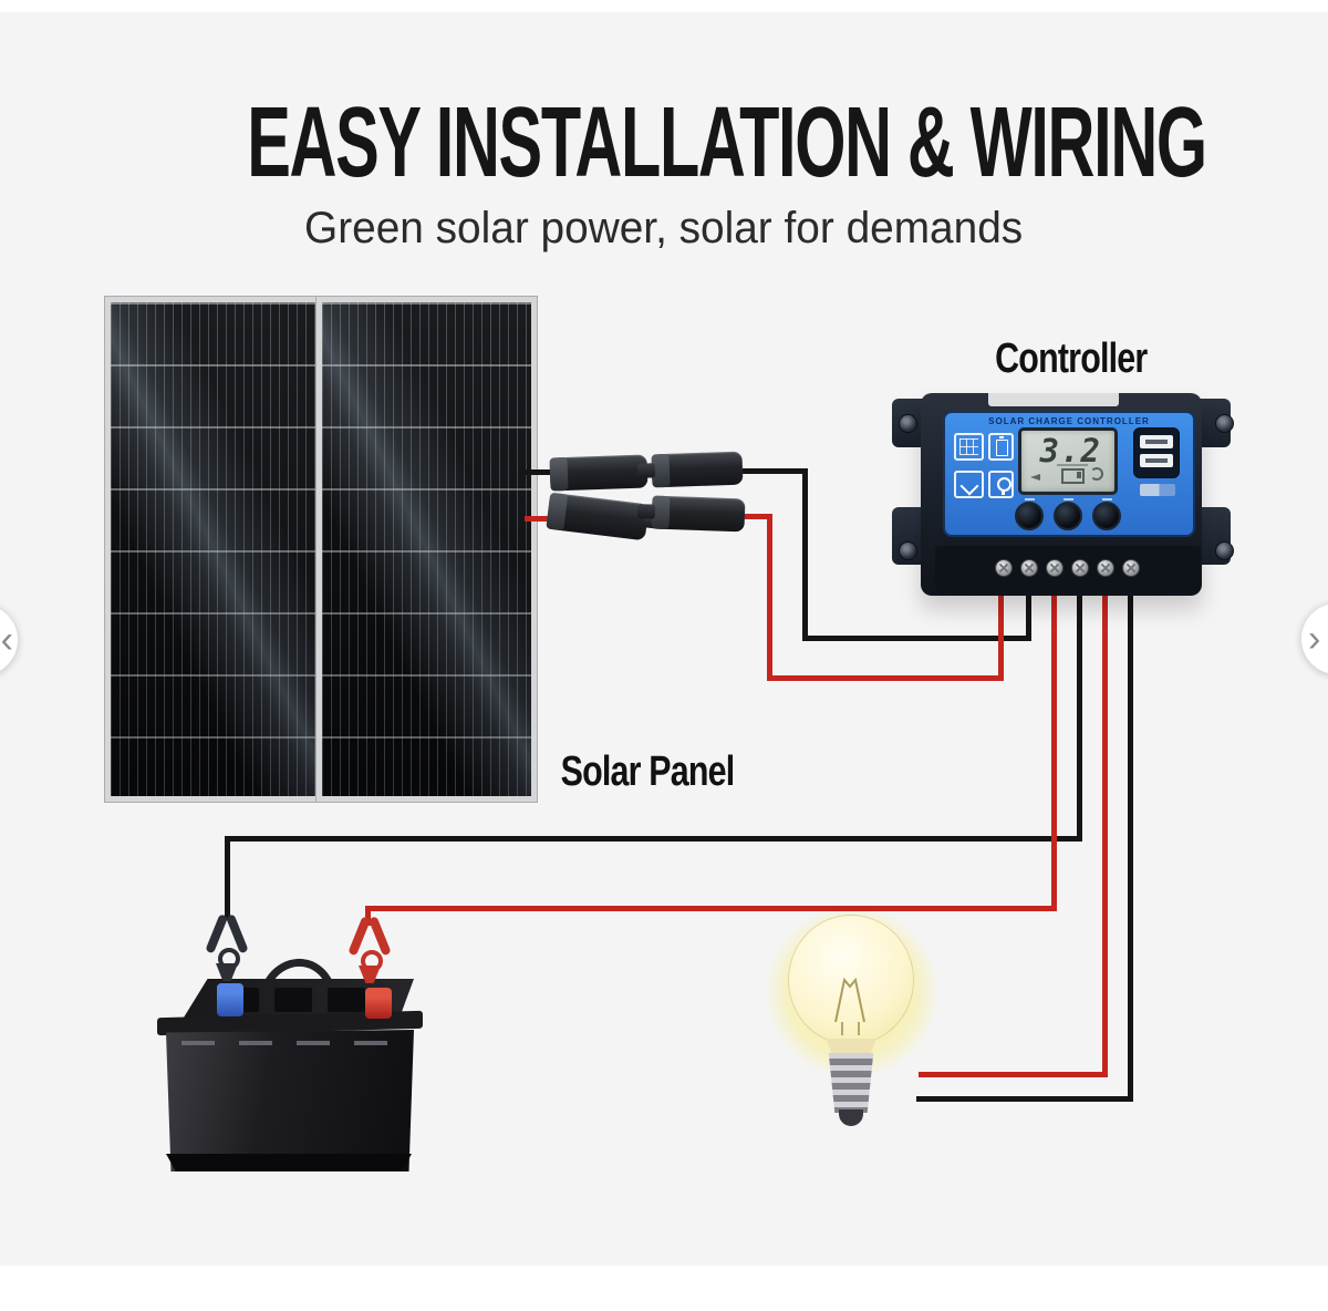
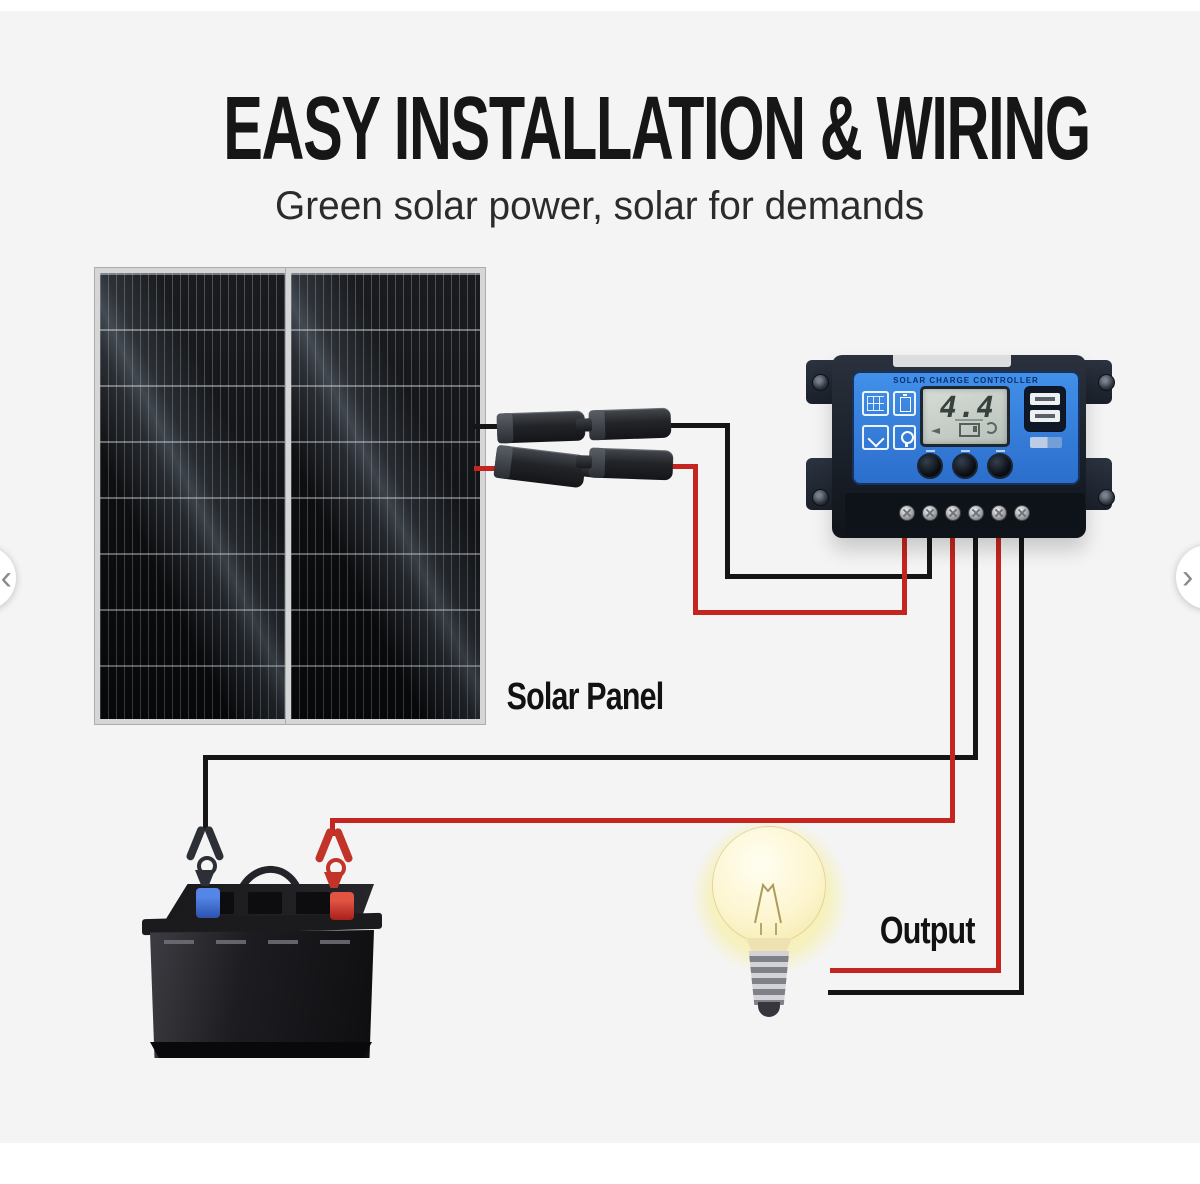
  EASY INSTALLATION & WIRING
  Green solar power, solar for demands
  SOLAR CHARGE CONTROLLER
- 3.2
+ 4.4
- Controller
  Solar Panel
+ Output
  ‹
  ›
